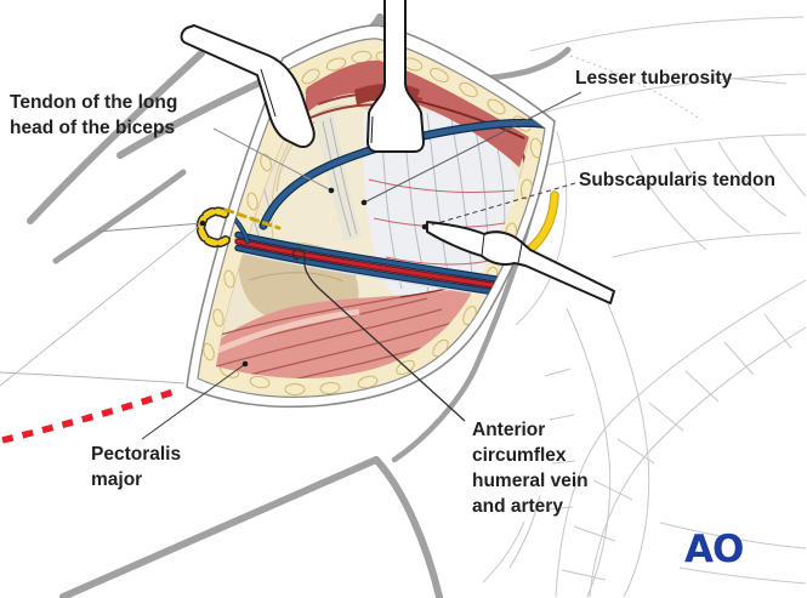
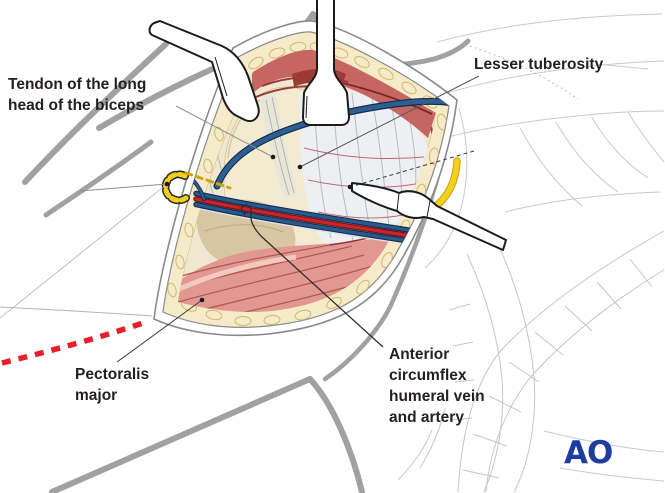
  AO
  Tendon of the long
  head of the biceps
  Lesser tuberosity
- Subscapularis tendon
  Pectoralis
  major
  Anterior
  circumflex
  humeral vein
  and artery
